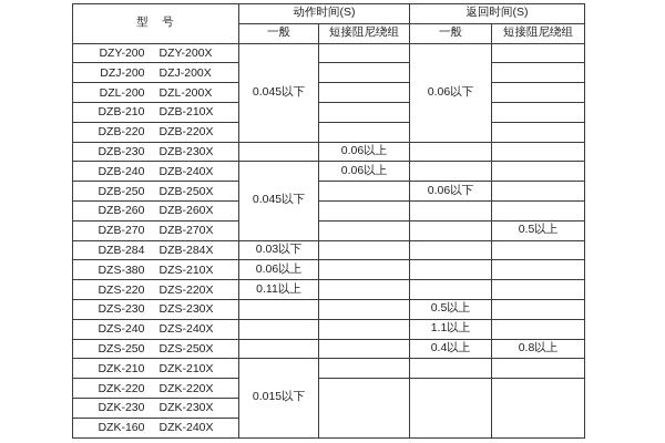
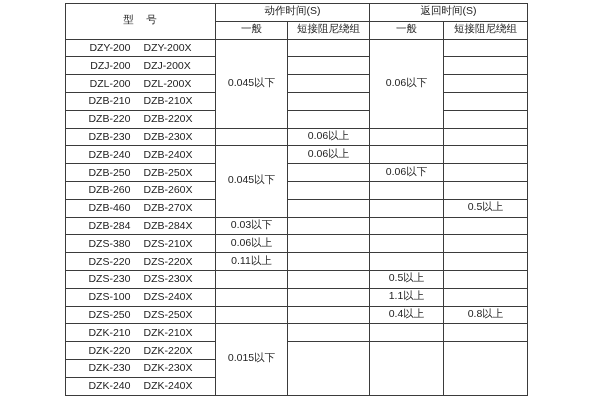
  型 号	动作时间(S)	返回时间(S)
  一般	短接阻尼绕组	一般	短接阻尼绕组
  DZY-200 DZY-200X	0.045以下		0.06以下
  DZJ-200 DZJ-200X
  DZL-200 DZL-200X
  DZB-210 DZB-210X
  DZB-220 DZB-220X
  DZB-230 DZB-230X		0.06以上
  DZB-240 DZB-240X	0.045以下	0.06以上
  DZB-250 DZB-250X		0.06以下
  DZB-260 DZB-260X
- DZB-270 DZB-270X			0.5以上
+ DZB-460 DZB-270X			0.5以上
  DZB-284 DZB-284X	0.03以下
  DZS-380 DZS-210X	0.06以上
  DZS-220 DZS-220X	0.11以上
  DZS-230 DZS-230X			0.5以上
- DZS-240 DZS-240X			1.1以上
+ DZS-100 DZS-240X			1.1以上
  DZS-250 DZS-250X			0.4以上	0.8以上
  DZK-210 DZK-210X	0.015以下
  DZK-220 DZK-220X
  DZK-230 DZK-230X
- DZK-160 DZK-240X
+ DZK-240 DZK-240X
